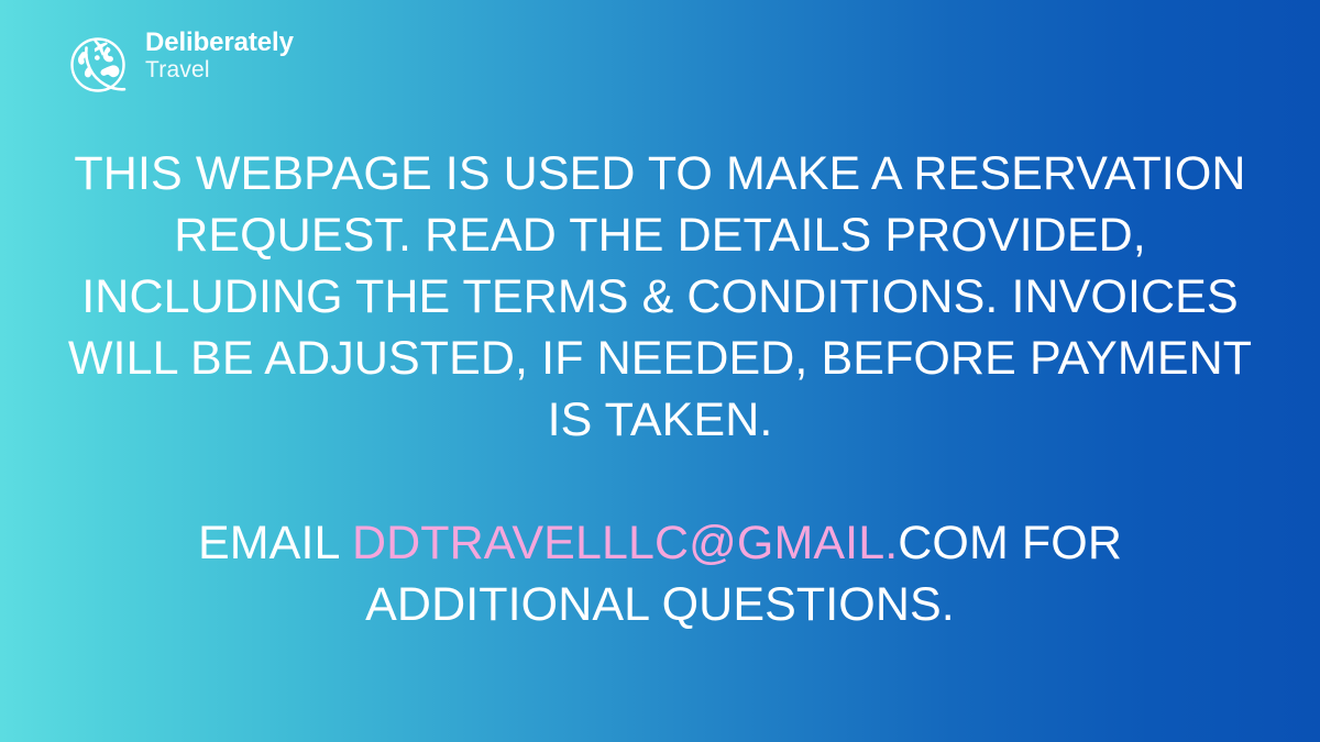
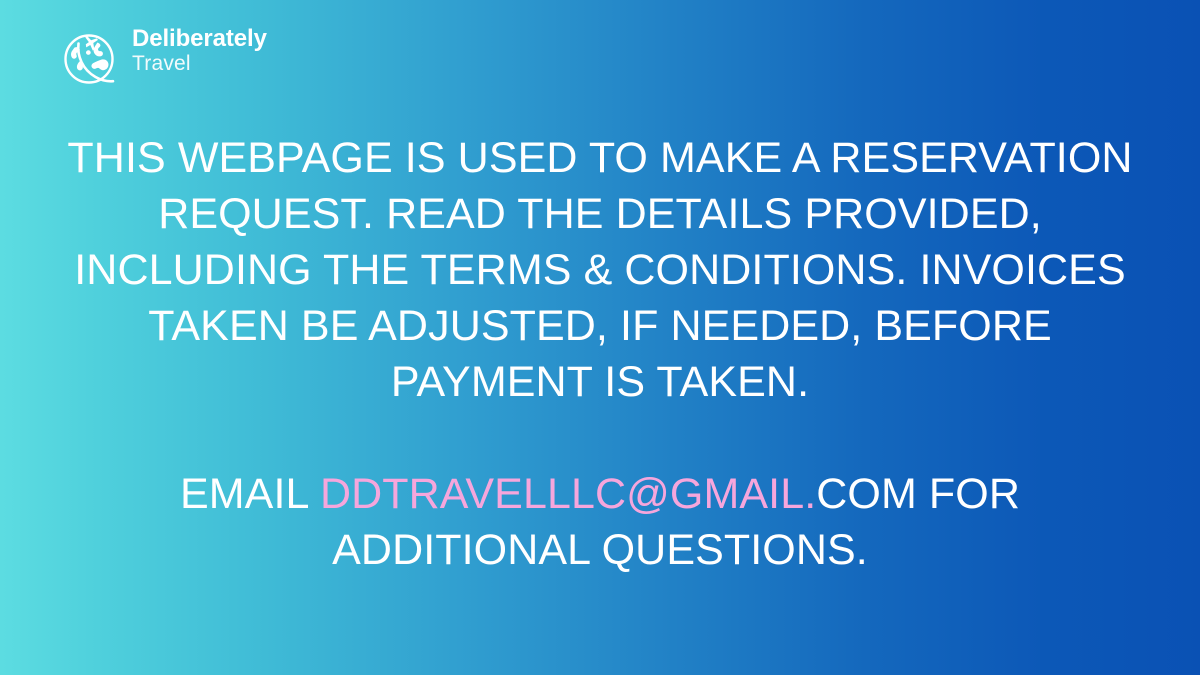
  Deliberately
  Travel
- THIS WEBPAGE IS USED TO MAKE A RESERVATION REQUEST. READ THE DETAILS PROVIDED, INCLUDING THE TERMS & CONDITIONS. INVOICES WILL BE ADJUSTED, IF NEEDED, BEFORE PAYMENT IS TAKEN.
+ THIS WEBPAGE IS USED TO MAKE A RESERVATION REQUEST. READ THE DETAILS PROVIDED, INCLUDING THE TERMS & CONDITIONS. INVOICES TAKEN BE ADJUSTED, IF NEEDED, BEFORE PAYMENT IS TAKEN.
  EMAIL DDTRAVELLLC@GMAIL.COM FOR ADDITIONAL QUESTIONS.
